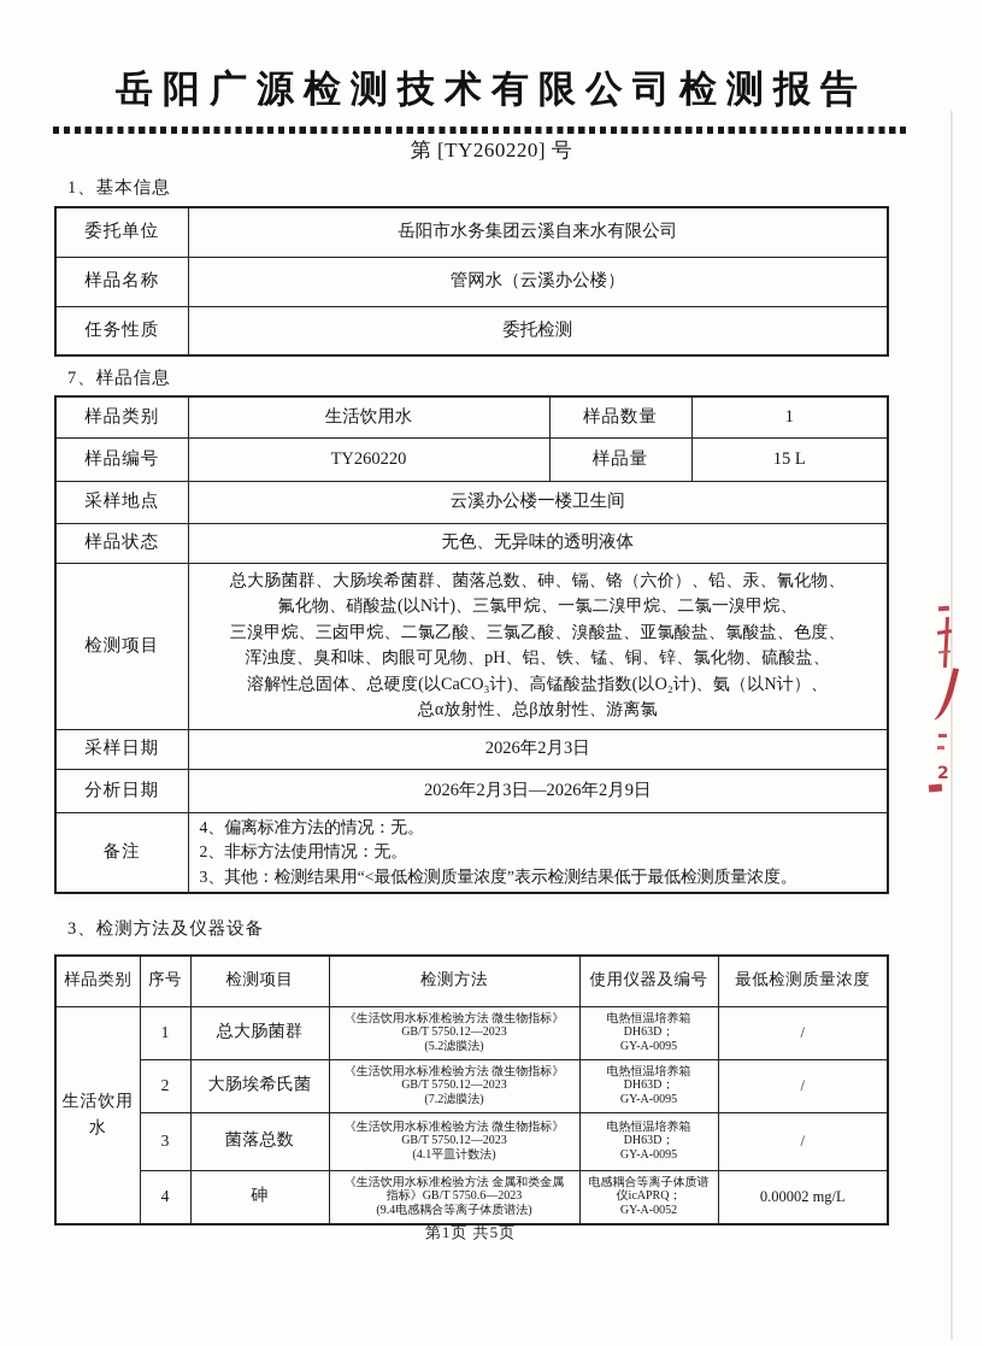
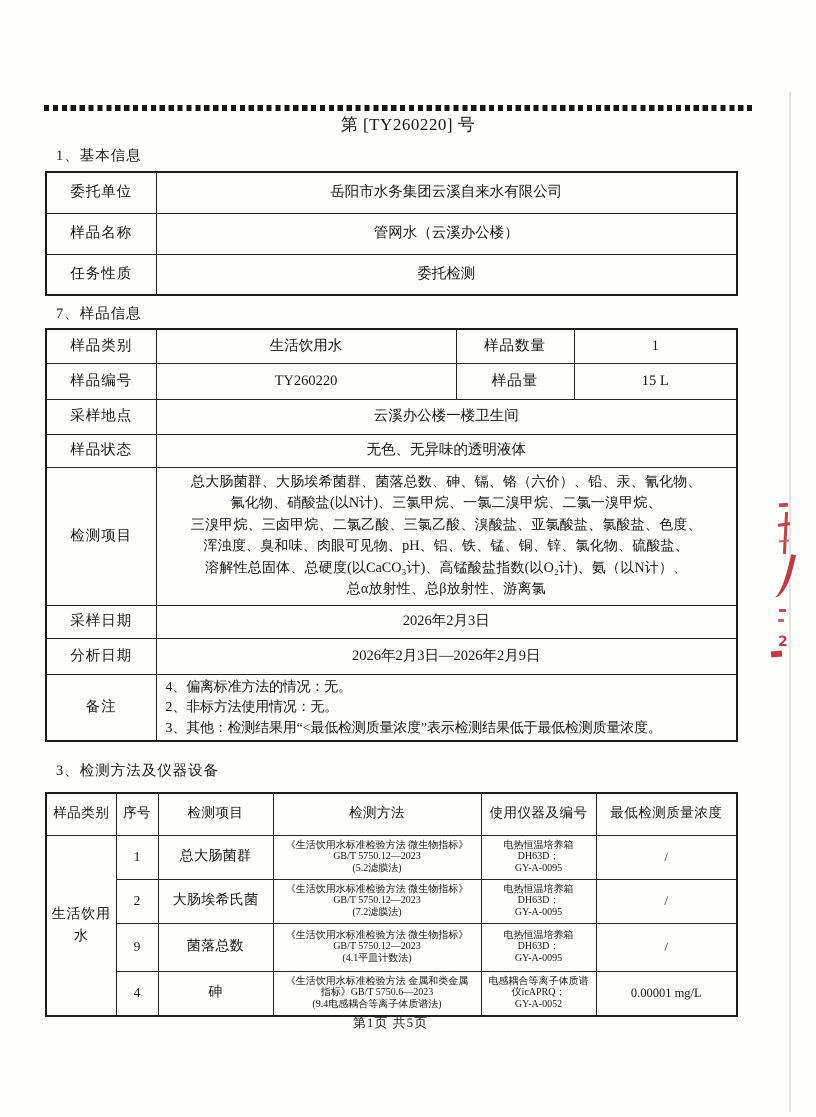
- 岳阳广源检测技术有限公司检测报告
  第 [TY260220] 号
  1、基本信息
  委托单位	岳阳市水务集团云溪自来水有限公司
  样品名称	管网水（云溪办公楼）
  任务性质	委托检测
  7、样品信息
  样品类别	生活饮用水	样品数量	1
  样品编号	TY260220	样品量	15 L
  采样地点	云溪办公楼一楼卫生间
  样品状态	无色、无异味的透明液体
  检测项目	总大肠菌群、大肠埃希菌群、菌落总数、砷、镉、铬（六价）、铅、汞、氰化物、 氟化物、硝酸盐(以N计)、三氯甲烷、一氯二溴甲烷、二氯一溴甲烷、 三溴甲烷、三卤甲烷、二氯乙酸、三氯乙酸、溴酸盐、亚氯酸盐、氯酸盐、色度、 浑浊度、臭和味、肉眼可见物、pH、铝、铁、锰、铜、锌、氯化物、硫酸盐、 溶解性总固体、总硬度(以CaCO₃计)、高锰酸盐指数(以O₂计)、氨（以N计）、 总α放射性、总β放射性、游离氯
  采样日期	2026年2月3日
  分析日期	2026年2月3日—2026年2月9日
  备注	4、偏离标准方法的情况：无。 2、非标方法使用情况：无。 3、其他：检测结果用“<最低检测质量浓度”表示检测结果低于最低检测质量浓度。
  3、检测方法及仪器设备
  样品类别	序号	检测项目	检测方法	使用仪器及编号	最低检测质量浓度
  生活饮用水	1	总大肠菌群	《生活饮用水标准检验方法 微生物指标》 GB/T 5750.12—2023 (5.2滤膜法)	电热恒温培养箱 DH63D； GY-A-0095	/
  2	大肠埃希氏菌	《生活饮用水标准检验方法 微生物指标》 GB/T 5750.12—2023 (7.2滤膜法)	电热恒温培养箱 DH63D； GY-A-0095	/
- 3	菌落总数	《生活饮用水标准检验方法 微生物指标》 GB/T 5750.12—2023 (4.1平皿计数法)	电热恒温培养箱 DH63D； GY-A-0095	/
+ 9	菌落总数	《生活饮用水标准检验方法 微生物指标》 GB/T 5750.12—2023 (4.1平皿计数法)	电热恒温培养箱 DH63D； GY-A-0095	/
- 4	砷	《生活饮用水标准检验方法 金属和类金属 指标》GB/T 5750.6—2023 (9.4电感耦合等离子体质谱法)	电感耦合等离子体质谱 仪icAPRQ； GY-A-0052	0.00002 mg/L
+ 4	砷	《生活饮用水标准检验方法 金属和类金属 指标》GB/T 5750.6—2023 (9.4电感耦合等离子体质谱法)	电感耦合等离子体质谱 仪icAPRQ； GY-A-0052	0.00001 mg/L
  第1页 共5页
  2
